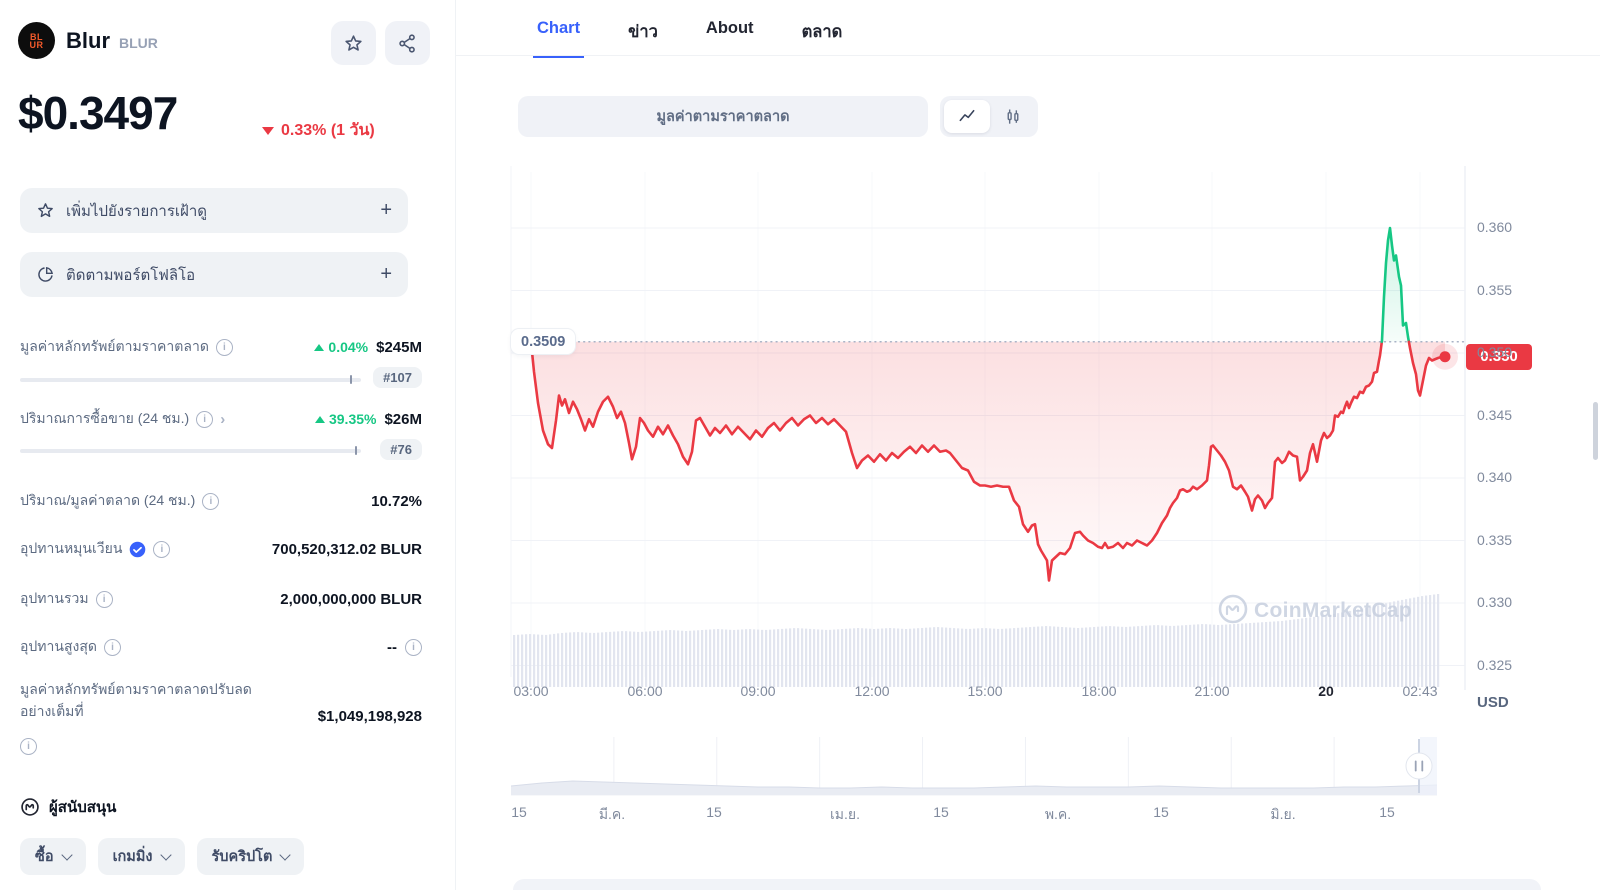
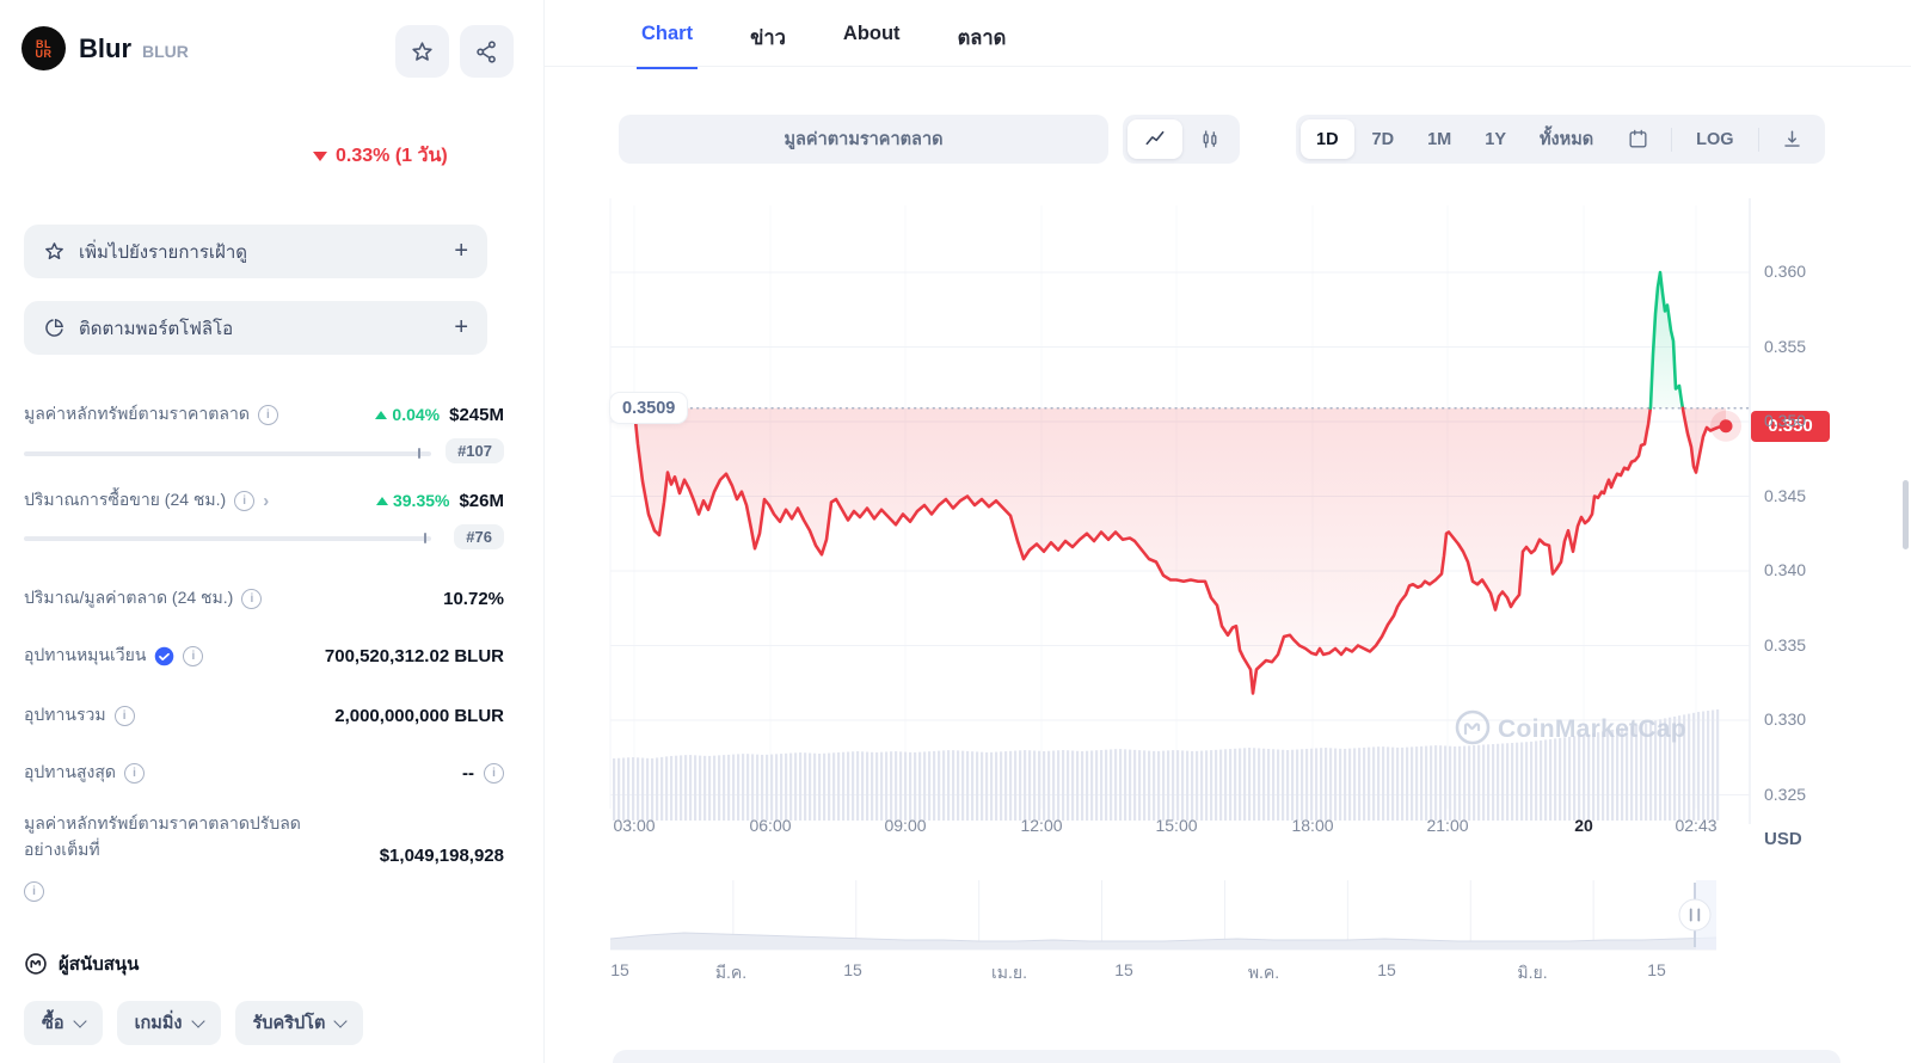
  CoinMarketCap
  BL
  UR
  Blur
  BLUR
- $0.3497
  0.33% (1 วัน)
  เพิ่มไปยังรายการเฝ้าดู
  +
  ติดตามพอร์ตโฟลิโอ
  +
  มูลค่าหลักทรัพย์ตามราคาตลาด
  i
  0.04%
  $245M
  #107
  ปริมาณการซื้อขาย (24 ชม.)
  i
  ›
  39.35%
  $26M
  #76
  ปริมาณ/มูลค่าตลาด (24 ชม.)
  i
  10.72%
  อุปทานหมุนเวียน
  i
  700,520,312.02 BLUR
  อุปทานรวม
  i
  2,000,000,000 BLUR
  อุปทานสูงสุด
  i
  --
  i
  มูลค่าหลักทรัพย์ตามราคาตลาดปรับลดอย่างเต็มที่
  $1,049,198,928
  i
  ผู้สนับสนุน
  ซื้อ
  เกมมิ่ง
  รับคริปโต
  Chart
  ข่าว
  About
  ตลาด
  มูลค่าตามราคาตลาด
+ 1D
+ 7D
+ 1M
+ 1Y
+ ทั้งหมด
+ LOG
  0.3509
  0.350
  0.360
  0.355
  0.350
  0.345
  0.340
  0.335
  0.330
  0.325
  03:00
  06:00
  09:00
  12:00
  15:00
  18:00
  21:00
  20
  02:43
  USD
  15
  มี.ค.
  15
  เม.ย.
  15
  พ.ค.
  15
  มิ.ย.
  15
